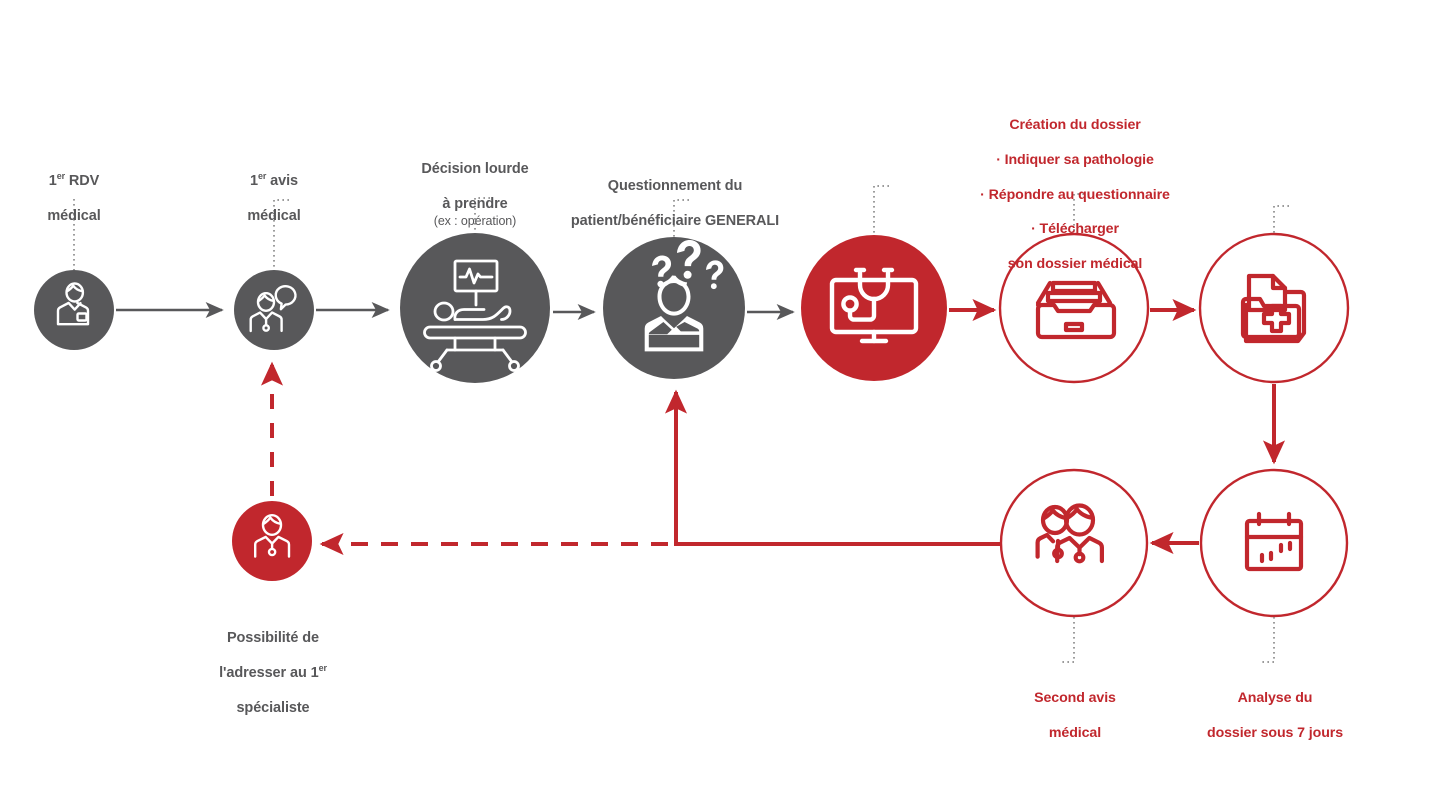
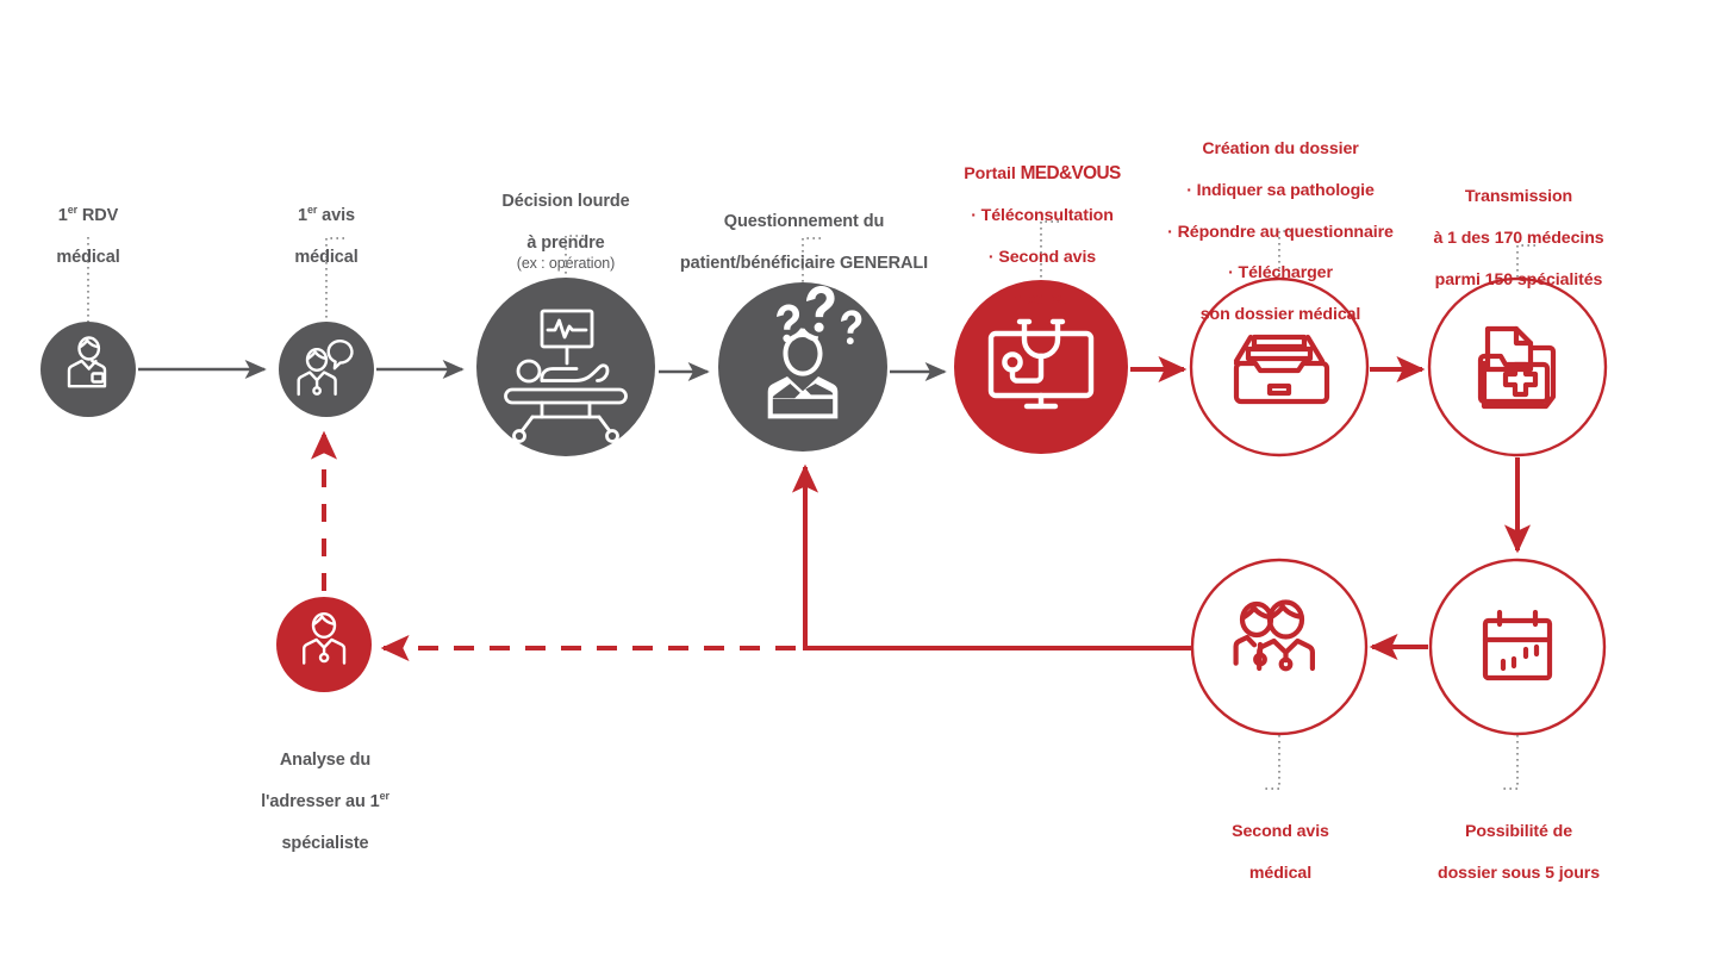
  1er RDV
  médical
  1er avis
  médical
  Décision lourde
  à prendre
  (ex : opération)
  Questionnement du
  patient/bénéficiaire GENERALI
+ Portail MED&VOUS
+ · Téléconsultation
+ · Second avis
  Création du dossier
  · Indiquer sa pathologie
  · Répondre au questionnaire
  · Télécharger
  son dossier médical
+ Transmission
+ à 1 des 170 médecins
+ parmi 150 spécialités
- Possibilité de
+ Analyse du
  l'adresser au 1er
  spécialiste
  Second avis
  médical
- Analyse du
+ Possibilité de
- dossier sous 7 jours
+ dossier sous 5 jours
